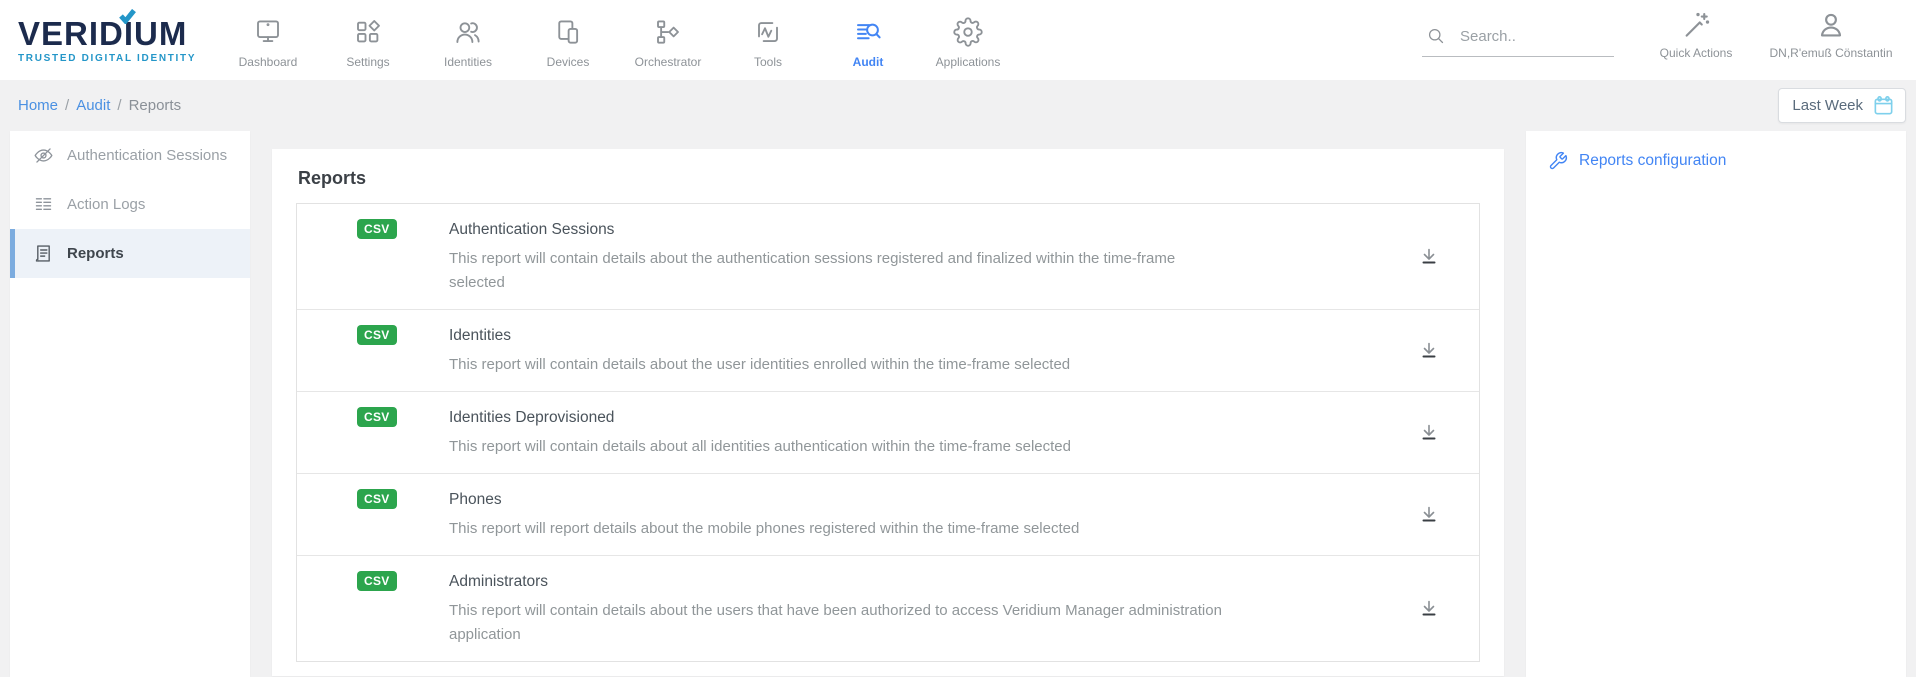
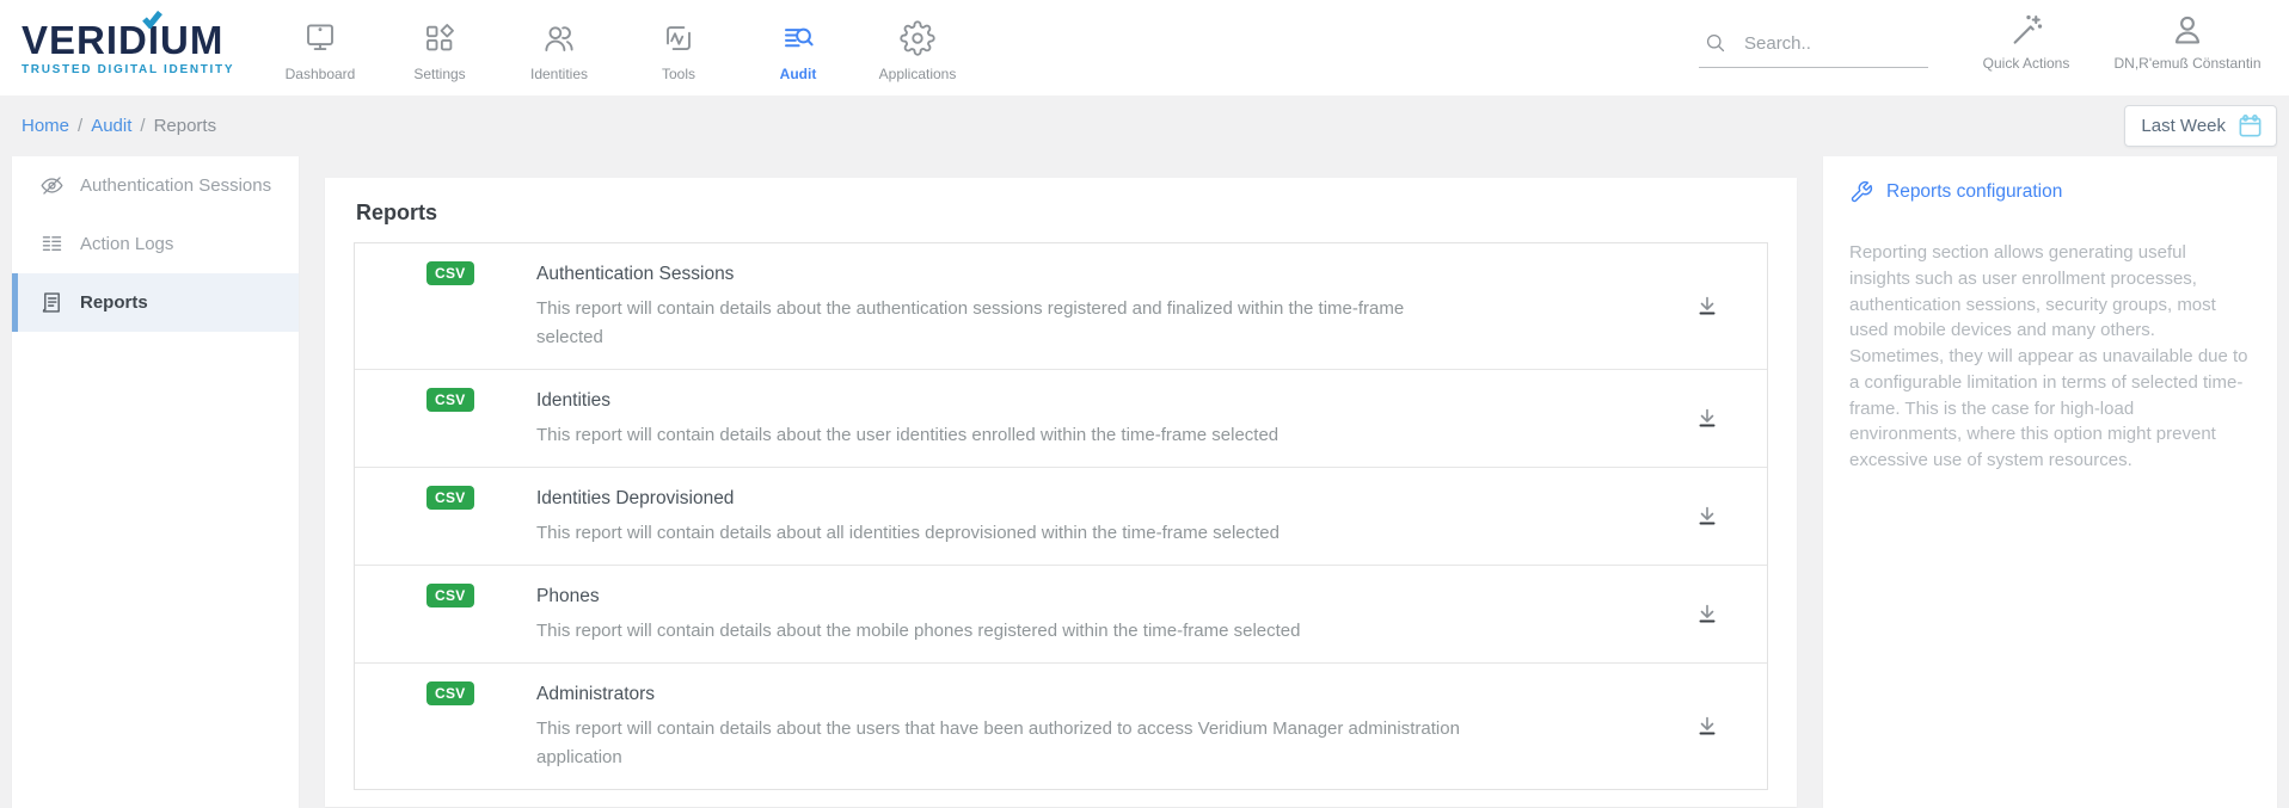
  VERIDIUM
  TRUSTED DIGITAL IDENTITY
  Dashboard
  Settings
  Identities
- Devices
- Orchestrator
  Tools
  Audit
  Applications
  Search..
  Quick Actions
  DN,R'emuß Cönstantin
  Home
  /
  Audit
  /
  Reports
  Last Week
  Authentication Sessions
  Action Logs
  Reports
  Reports
  CSV
  Authentication Sessions
  This report will contain details about the authentication sessions registered and finalized within the time-frame selected
  CSV
  Identities
  This report will contain details about the user identities enrolled within the time-frame selected
  CSV
  Identities Deprovisioned
- This report will contain details about all identities authentication within the time-frame selected
+ This report will contain details about all identities deprovisioned within the time-frame selected
  CSV
  Phones
- This report will report details about the mobile phones registered within the time-frame selected
+ This report will contain details about the mobile phones registered within the time-frame selected
  CSV
  Administrators
  This report will contain details about the users that have been authorized to access Veridium Manager administration application
  Reports configuration
+ Reporting section allows generating useful insights such as user enrollment processes, authentication sessions, security groups, most used mobile devices and many others. Sometimes, they will appear as unavailable due to a configurable limitation in terms of selected time-frame. This is the case for high-load environments, where this option might prevent excessive use of system resources.
